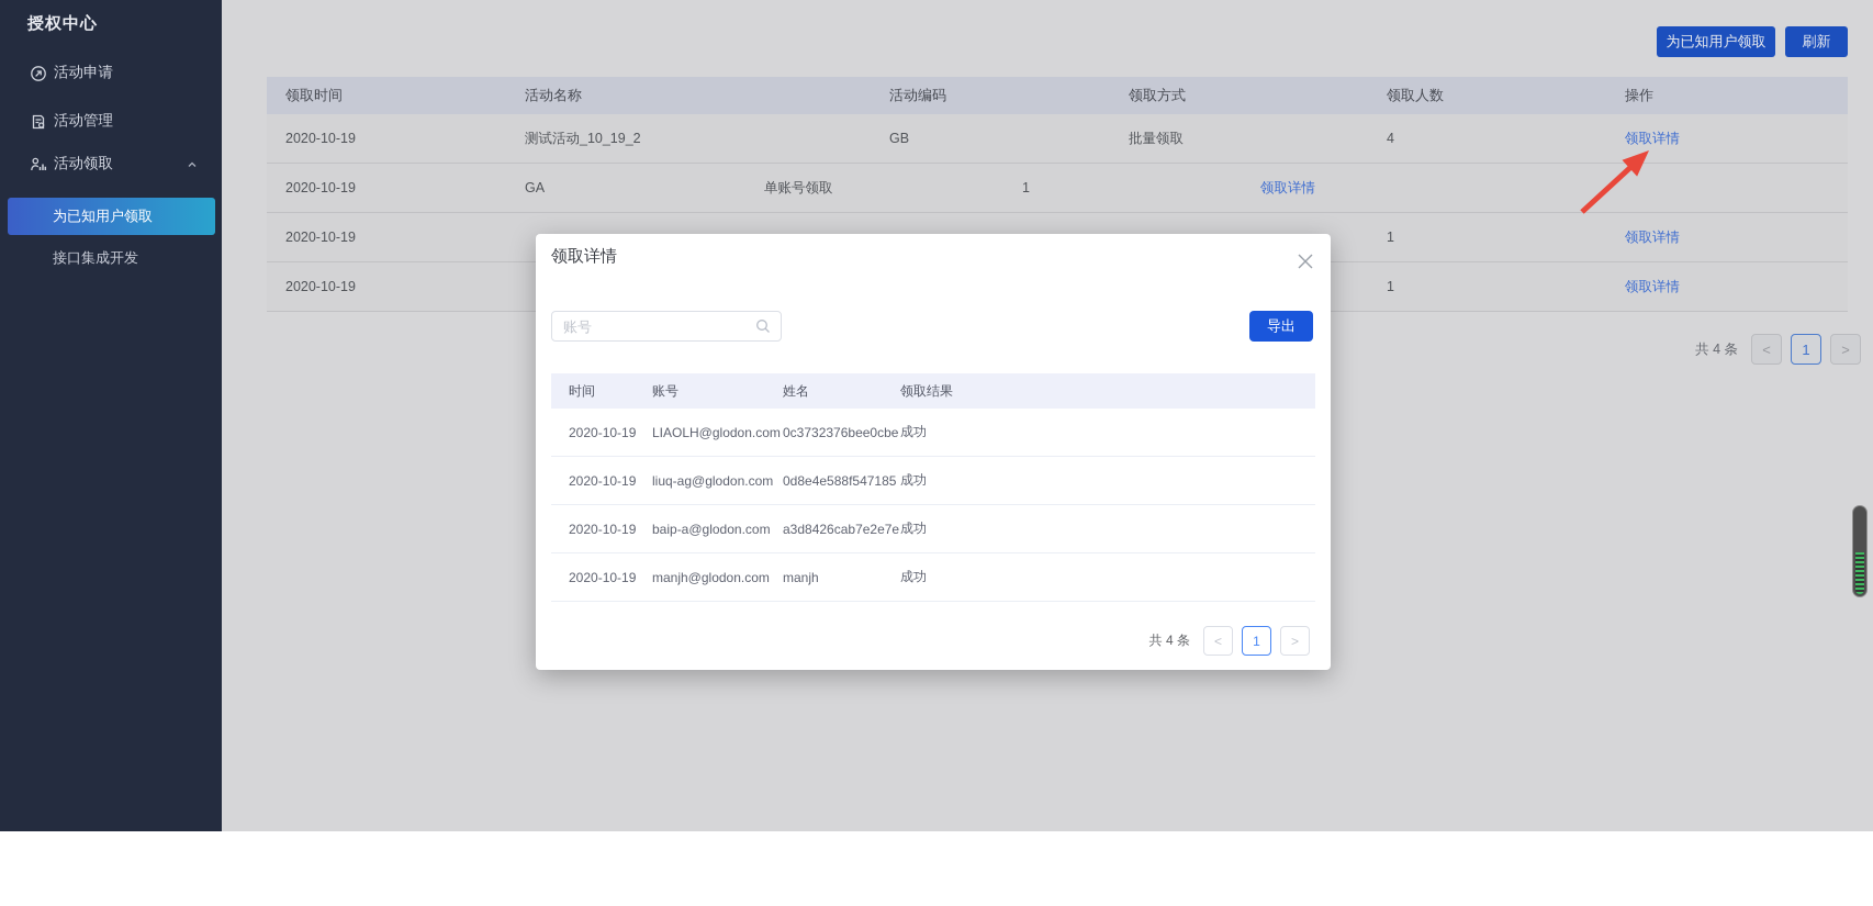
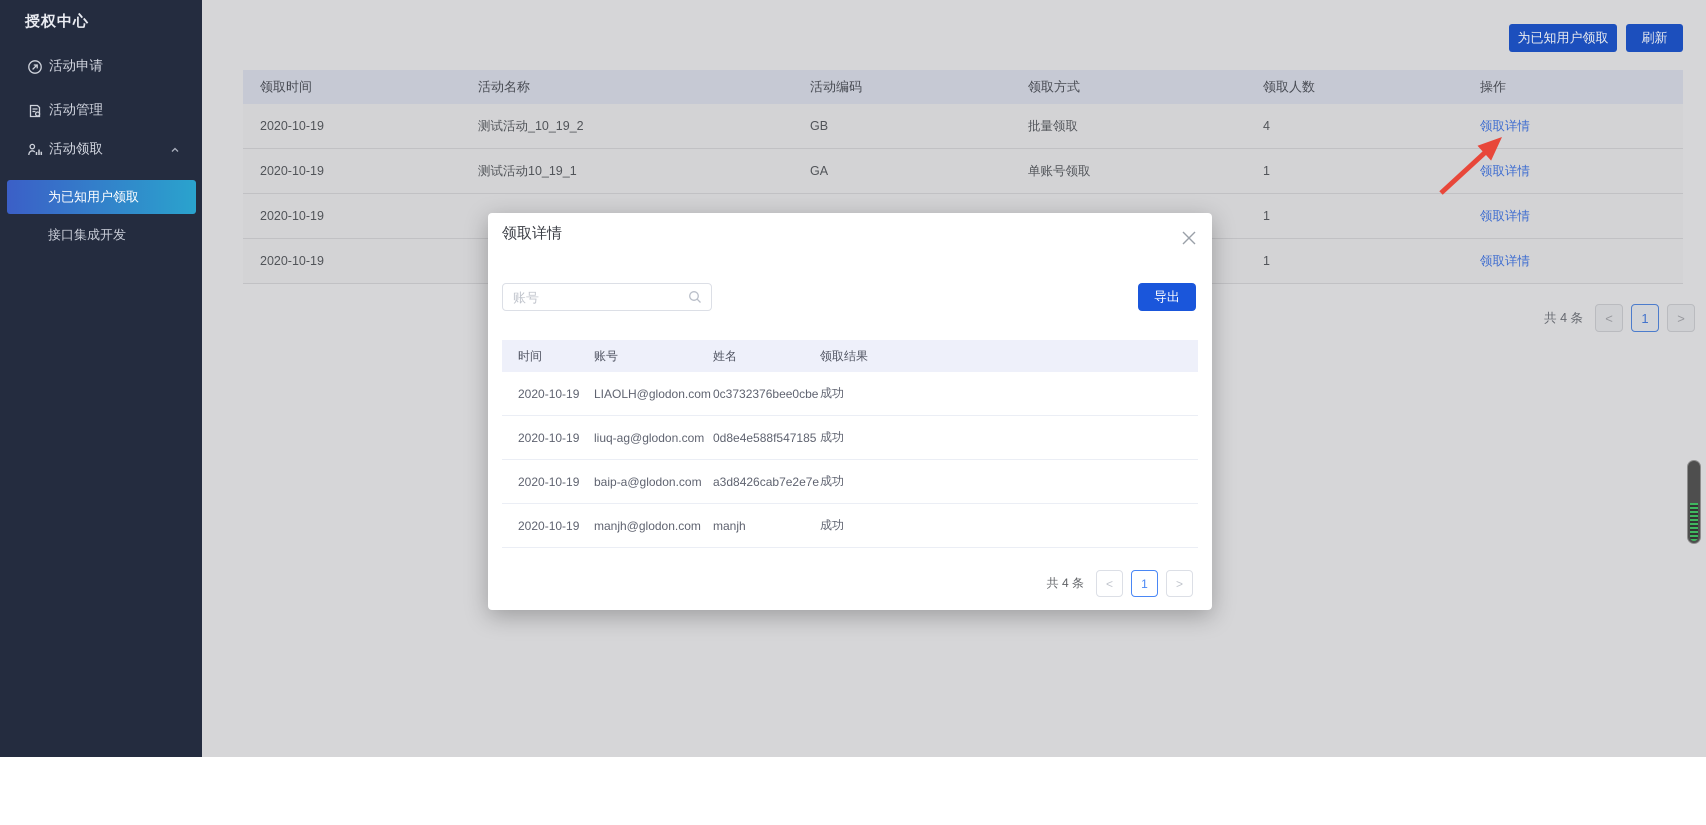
  授权中心
  活动申请
  活动管理
  活动领取
  为已知用户领取
  接口集成开发
  为已知用户领取
  刷新
  领取时间
  活动名称
  活动编码
  领取方式
  领取人数
  操作
  2020-10-19
  测试活动_10_19_2
  GB
  批量领取
  4
  领取详情
  2020-10-19
+ 测试活动10_19_1
  GA
  单账号领取
  1
  领取详情
  2020-10-19
  1
  领取详情
  2020-10-19
  1
  领取详情
  共 4 条
  <
  1
  >
  领取详情
  账号
  导出
  时间
  账号
  姓名
  领取结果
  2020-10-19
  LIAOLH@glodon.com
  0c3732376bee0cbe
  成功
  2020-10-19
  liuq-ag@glodon.com
  0d8e4e588f547185
  成功
  2020-10-19
  baip-a@glodon.com
  a3d8426cab7e2e7e
  成功
  2020-10-19
  manjh@glodon.com
  manjh
  成功
  共 4 条
  <
  1
  >
